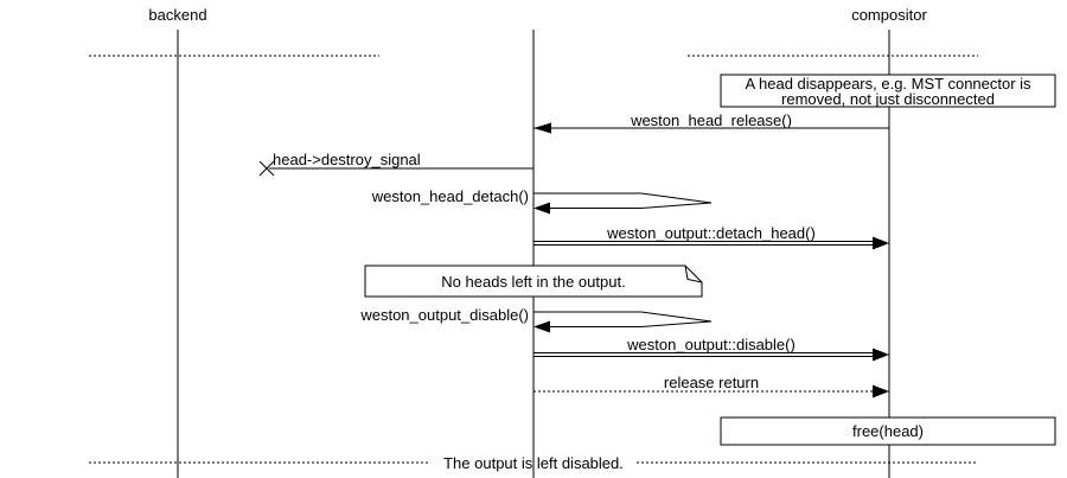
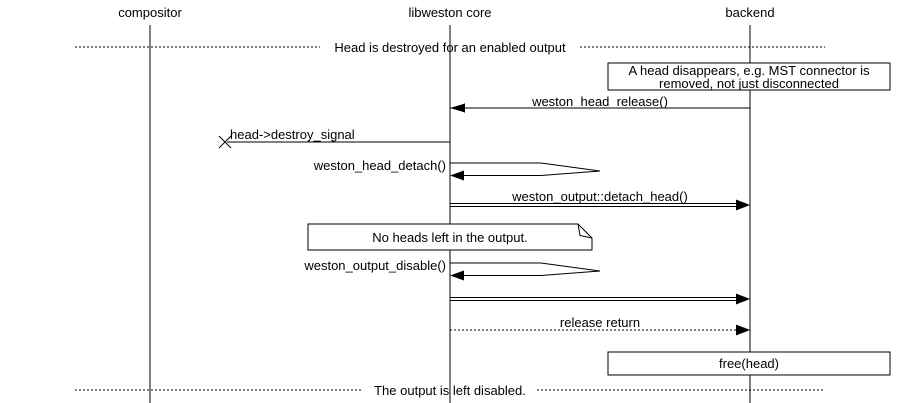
- backend
+ compositor
+ libweston core
- compositor
+ backend
+ Head is destroyed for an enabled output
  The output is left disabled.
  A head disappears, e.g. MST connector is removed, not just disconnected
  No heads left in the output.
  free(head)
  weston_head_release()
  head->destroy_signal
  weston_head_detach()
  weston_output::detach_head()
  weston_output_disable()
- weston_output::disable()
  release return
